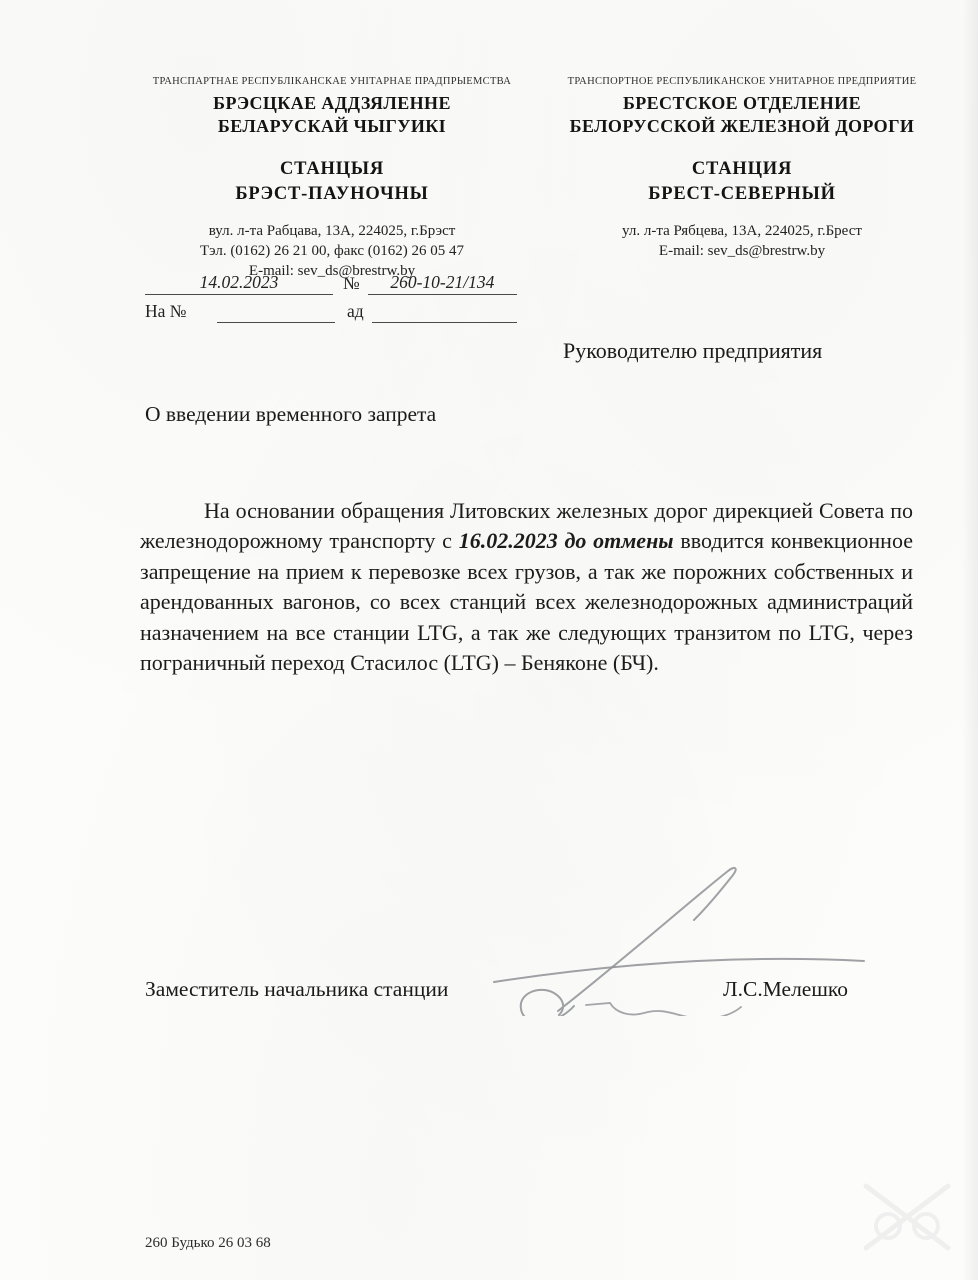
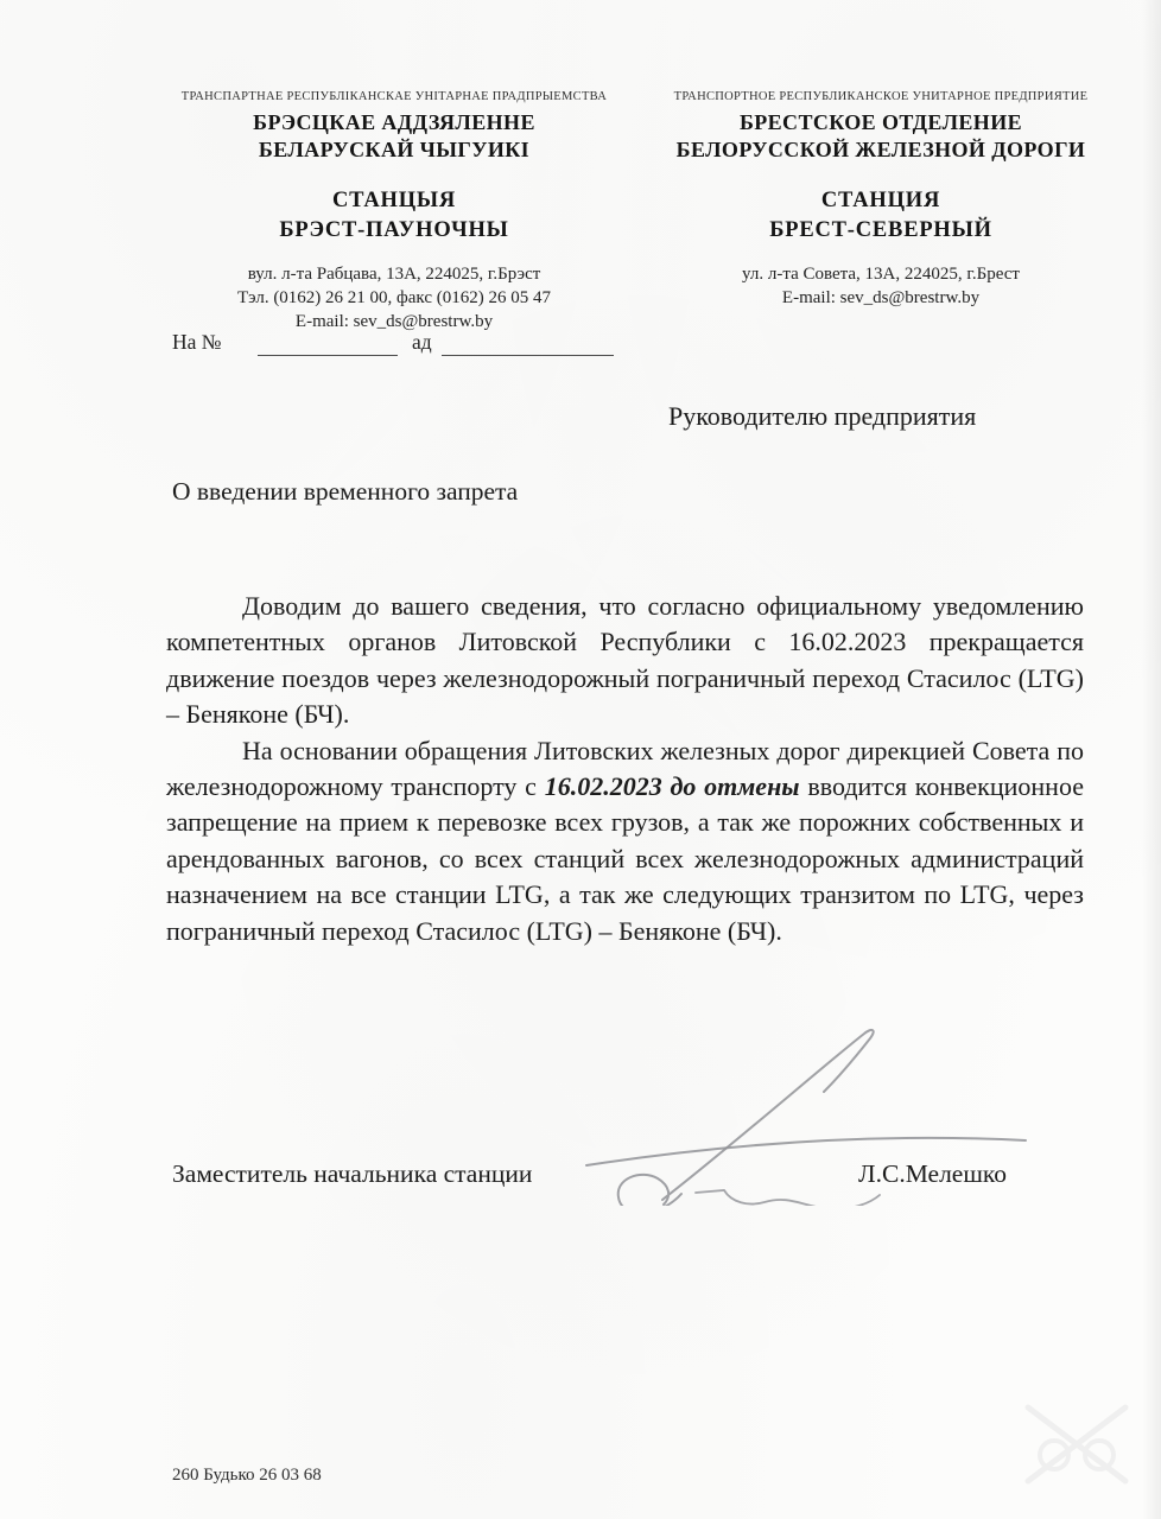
  ТРАНСПАРТНАЕ РЕСПУБЛІКАНСКАЕ УНІТАРНАЕ ПРАДПРЫЕМСТВА
  БРЭСЦКАЕ АДДЗЯЛЕННЕ
  БЕЛАРУСКАЙ ЧЫГУИКІ
  СТАНЦЫЯ
  БРЭСТ-ПАУНОЧНЫ
  вул. л-та Рабцава, 13А, 224025, г.Брэст
  Тэл. (0162) 26 21 00, факс (0162) 26 05 47
  E-mail: sev_ds@brestrw.by
  ТРАНСПОРТНОЕ РЕСПУБЛИКАНСКОЕ УНИТАРНОЕ ПРЕДПРИЯТИЕ
  БРЕСТСКОЕ ОТДЕЛЕНИЕ
  БЕЛОРУССКОЙ ЖЕЛЕЗНОЙ ДОРОГИ
  СТАНЦИЯ
  БРЕСТ-СЕВЕРНЫЙ
- ул. л-та Рябцева, 13А, 224025, г.Брест
+ ул. л-та Совета, 13А, 224025, г.Брест
  E-mail: sev_ds@brestrw.by
- 14.02.2023
- №
- 260-10-21/134
  На №
  ад
  Руководителю предприятия
  О введении временного запрета
+ Доводим до вашего сведения, что согласно официальному уведомлению компетентных органов Литовской Республики с 16.02.2023 прекращается движение поездов через железнодорожный пограничный переход Стасилос (LTG) – Беняконе (БЧ).
  На основании обращения Литовских железных дорог дирекцией Совета по железнодорожному транспорту с 16.02.2023 до отмены вводится конвекционное запрещение на прием к перевозке всех грузов, а так же порожних собственных и арендованных вагонов, со всех станций всех железнодорожных администраций назначением на все станции LTG, а так же следующих транзитом по LTG, через пограничный переход Стасилос (LTG) – Беняконе (БЧ).
  Заместитель начальника станции
  Л.С.Мелешко
  260 Будько 26 03 68
